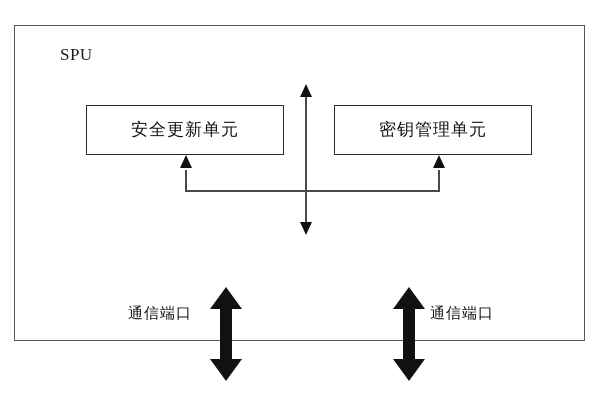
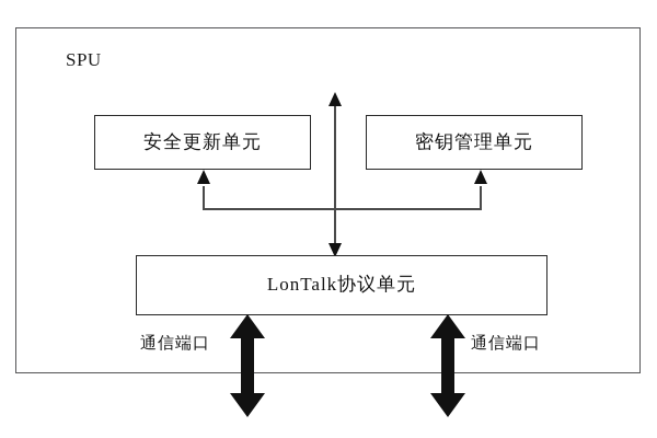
  SPU
  安全更新单元
  密钥管理单元
+ LonTalk协议单元
  通信端口
  通信端口
